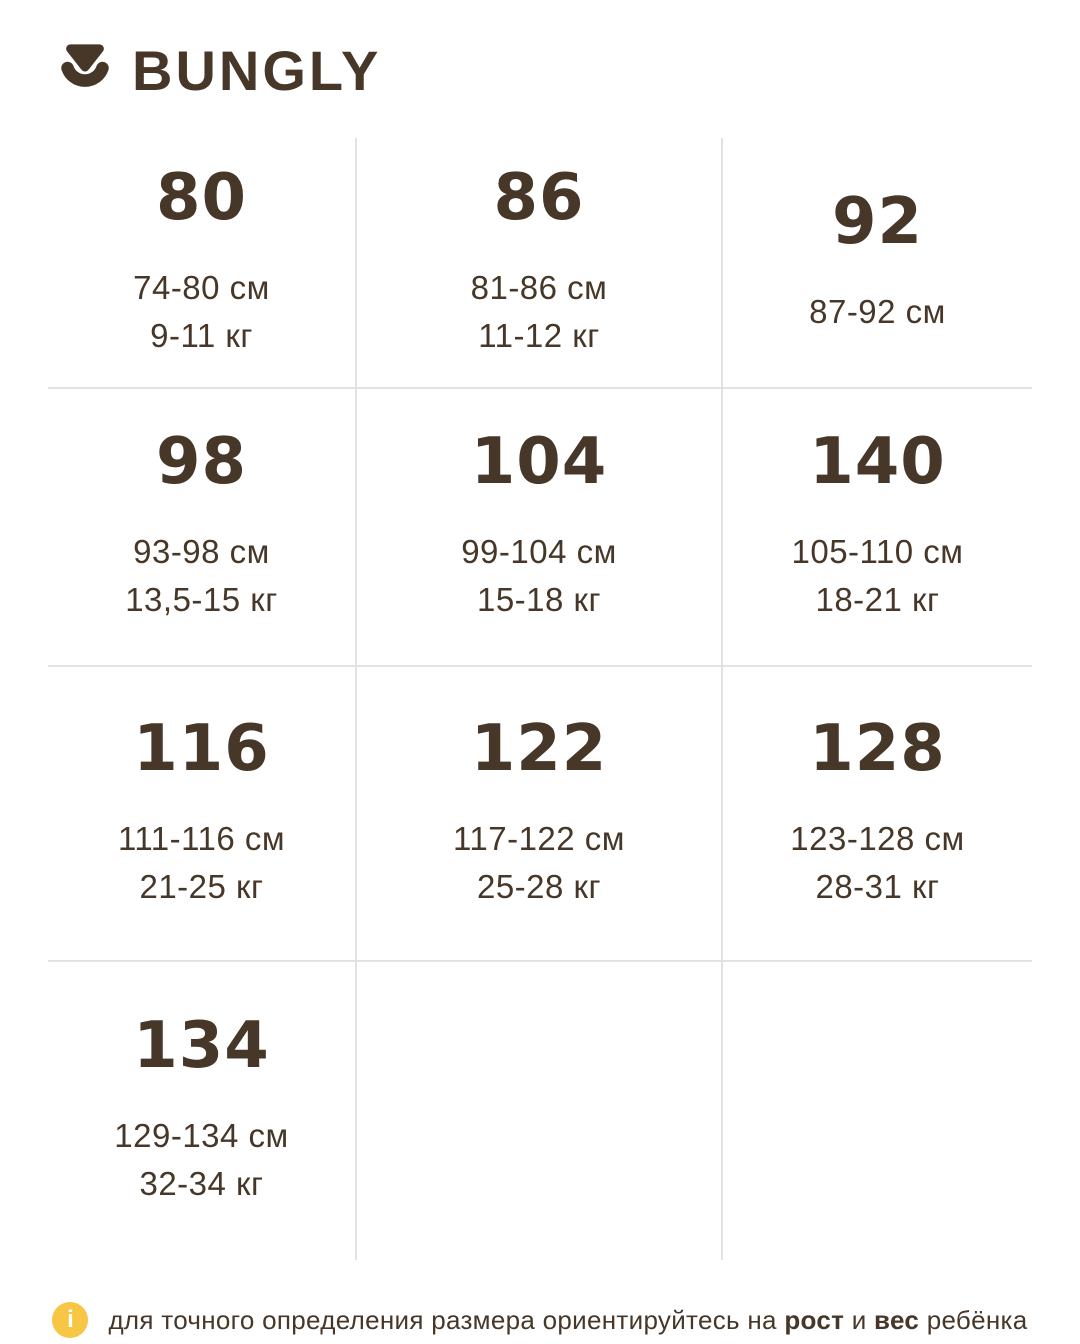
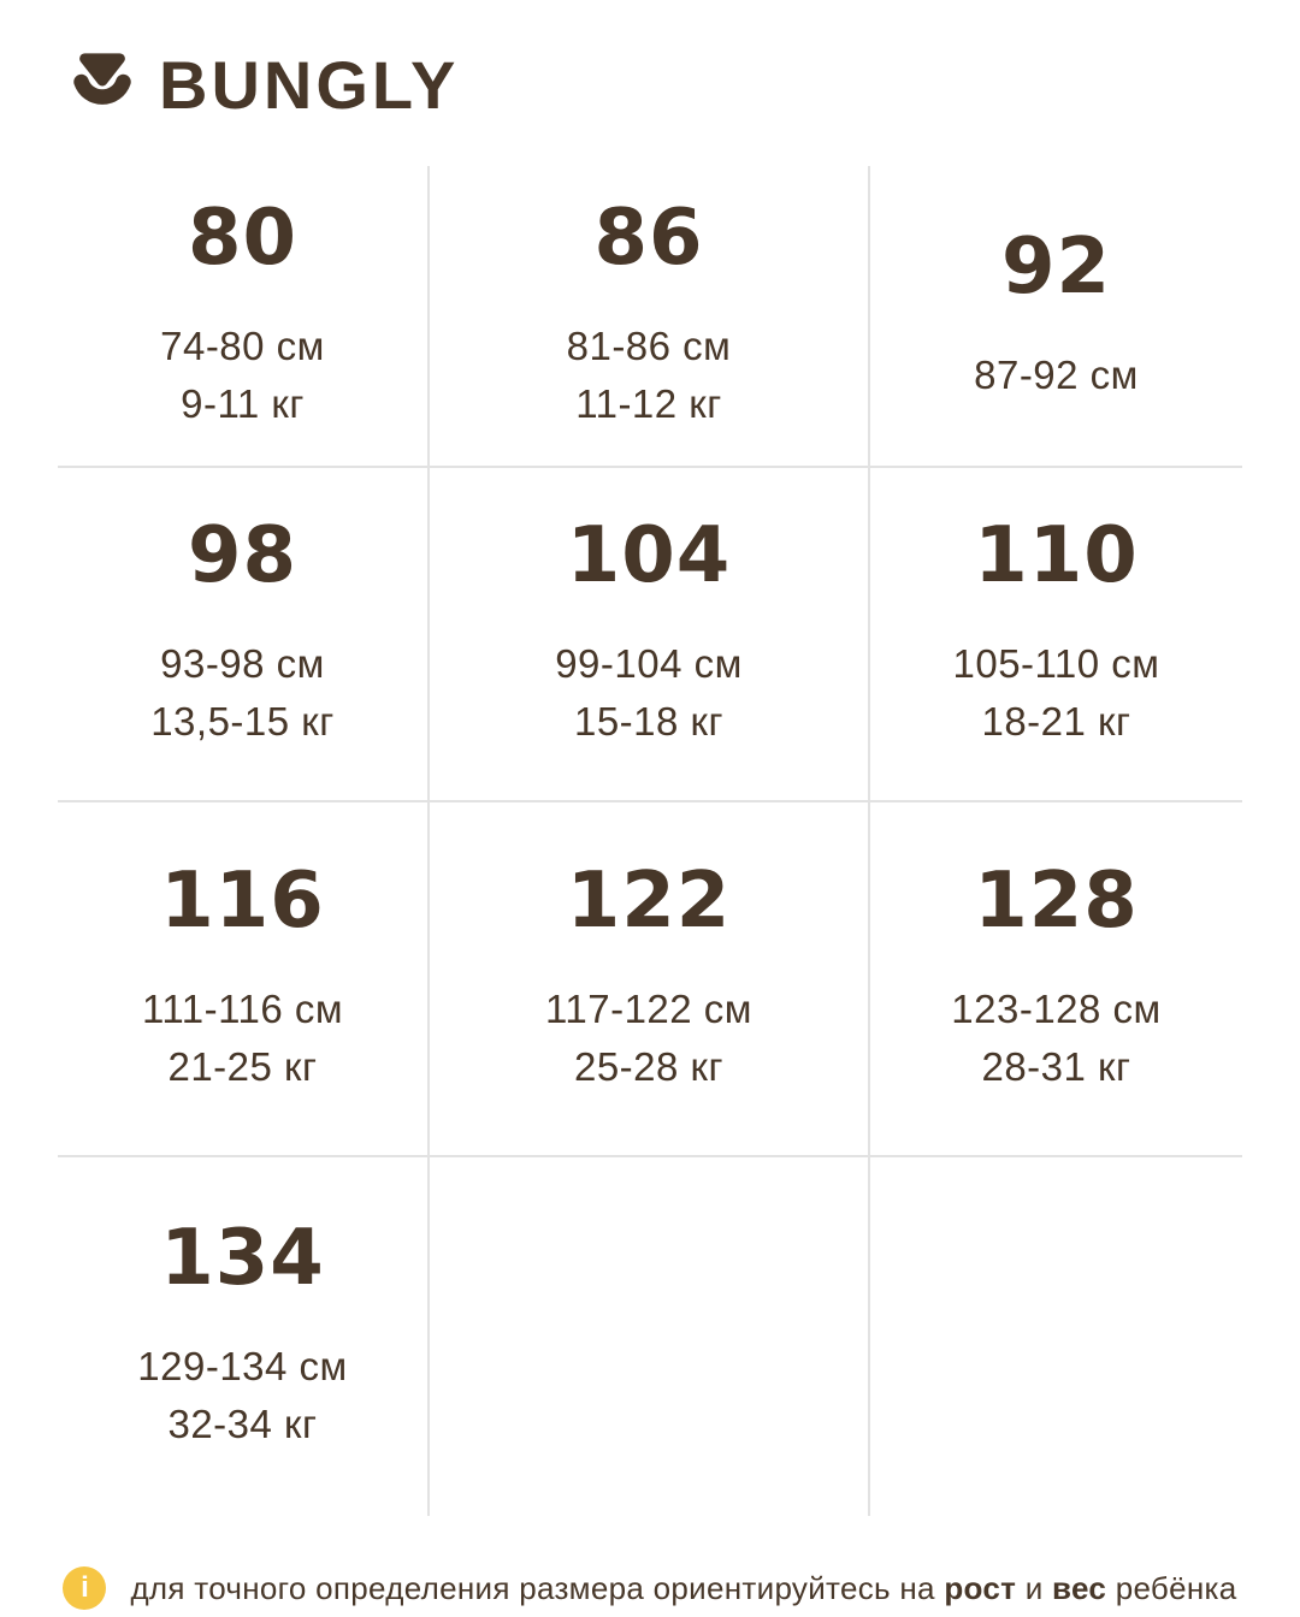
  BUNGLY
  80
  74-80 см
  9-11 кг
  86
  81-86 см
  11-12 кг
  92
  87-92 см
  98
  93-98 см
  13,5-15 кг
  104
  99-104 см
  15-18 кг
- 140
+ 110
  105-110 см
  18-21 кг
  116
  111-116 см
  21-25 кг
  122
  117-122 см
  25-28 кг
  128
  123-128 см
  28-31 кг
  134
  129-134 см
  32-34 кг
  i
  для точного определения размера ориентируйтесь на рост и вес ребёнка
